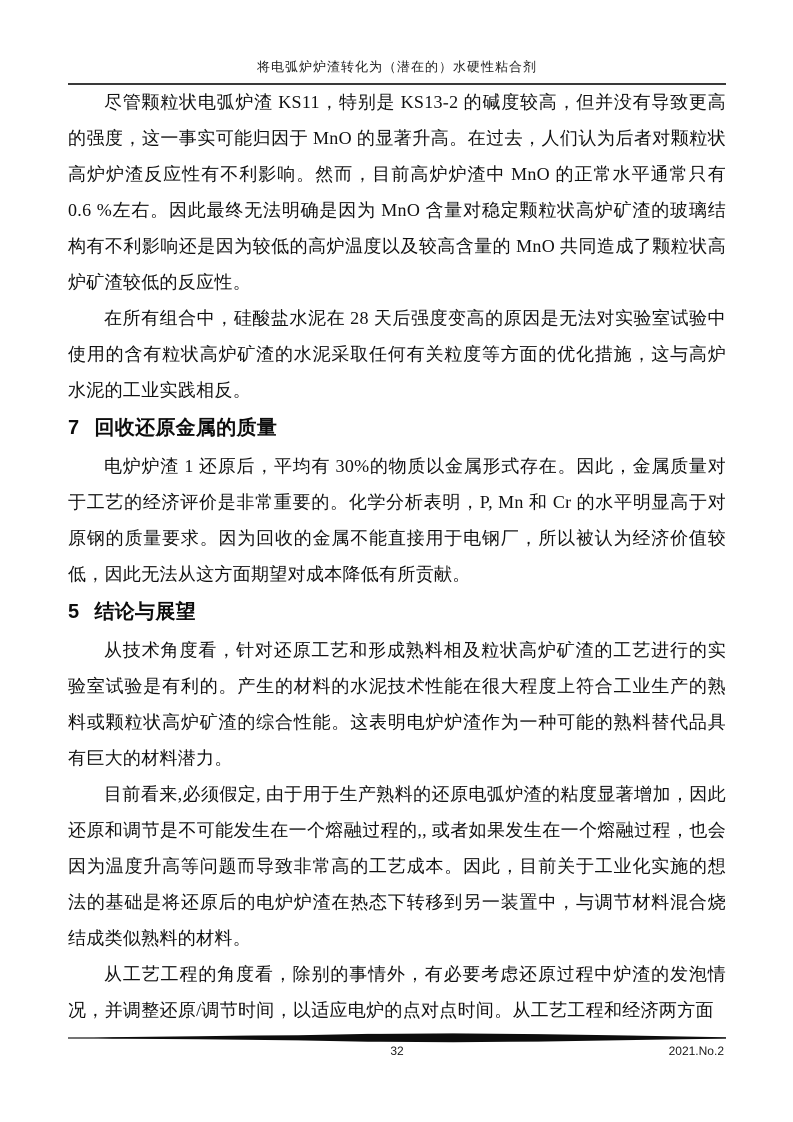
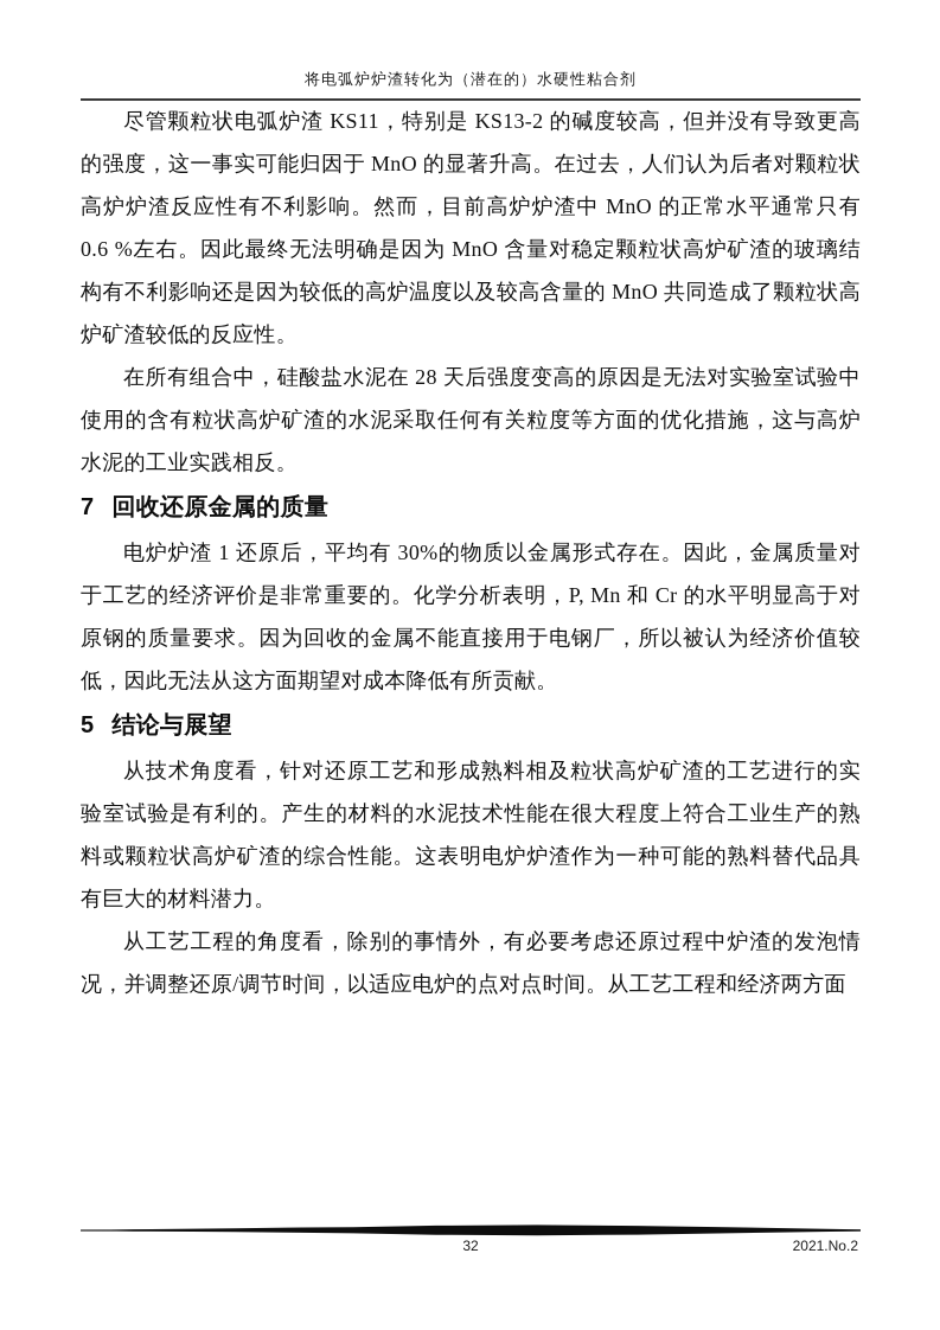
  将电弧炉炉渣转化为（潜在的）水硬性粘合剂
  尽管颗粒状电弧炉渣 KS11，特别是 KS13-2 的碱度较高，但并没有导致更高的强度，这一事实可能归因于 MnO 的显著升高。在过去，人们认为后者对颗粒状高炉炉渣反应性有不利影响。然而，目前高炉炉渣中 MnO 的正常水平通常只有 0.6 %左右。因此最终无法明确是因为 MnO 含量对稳定颗粒状高炉矿渣的玻璃结构有不利影响还是因为较低的高炉温度以及较高含量的 MnO 共同造成了颗粒状高炉矿渣较低的反应性。
  在所有组合中，硅酸盐水泥在 28 天后强度变高的原因是无法对实验室试验中使用的含有粒状高炉矿渣的水泥采取任何有关粒度等方面的优化措施，这与高炉水泥的工业实践相反。
  7 回收还原金属的质量
  电炉炉渣 1 还原后，平均有 30%的物质以金属形式存在。因此，金属质量对于工艺的经济评价是非常重要的。化学分析表明，P, Mn 和 Cr 的水平明显高于对原钢的质量要求。因为回收的金属不能直接用于电钢厂，所以被认为经济价值较低，因此无法从这方面期望对成本降低有所贡献。
  5 结论与展望
  从技术角度看，针对还原工艺和形成熟料相及粒状高炉矿渣的工艺进行的实验室试验是有利的。产生的材料的水泥技术性能在很大程度上符合工业生产的熟料或颗粒状高炉矿渣的综合性能。这表明电炉炉渣作为一种可能的熟料替代品具有巨大的材料潜力。
- 目前看来,必须假定, 由于用于生产熟料的还原电弧炉渣的粘度显著增加，因此还原和调节是不可能发生在一个熔融过程的,, 或者如果发生在一个熔融过程，也会因为温度升高等问题而导致非常高的工艺成本。因此，目前关于工业化实施的想法的基础是将还原后的电炉炉渣在热态下转移到另一装置中，与调节材料混合烧结成类似熟料的材料。
  从工艺工程的角度看，除别的事情外，有必要考虑还原过程中炉渣的发泡情况，并调整还原/调节时间，以适应电炉的点对点时间。从工艺工程和经济两方面
  32
  2021.No.2
